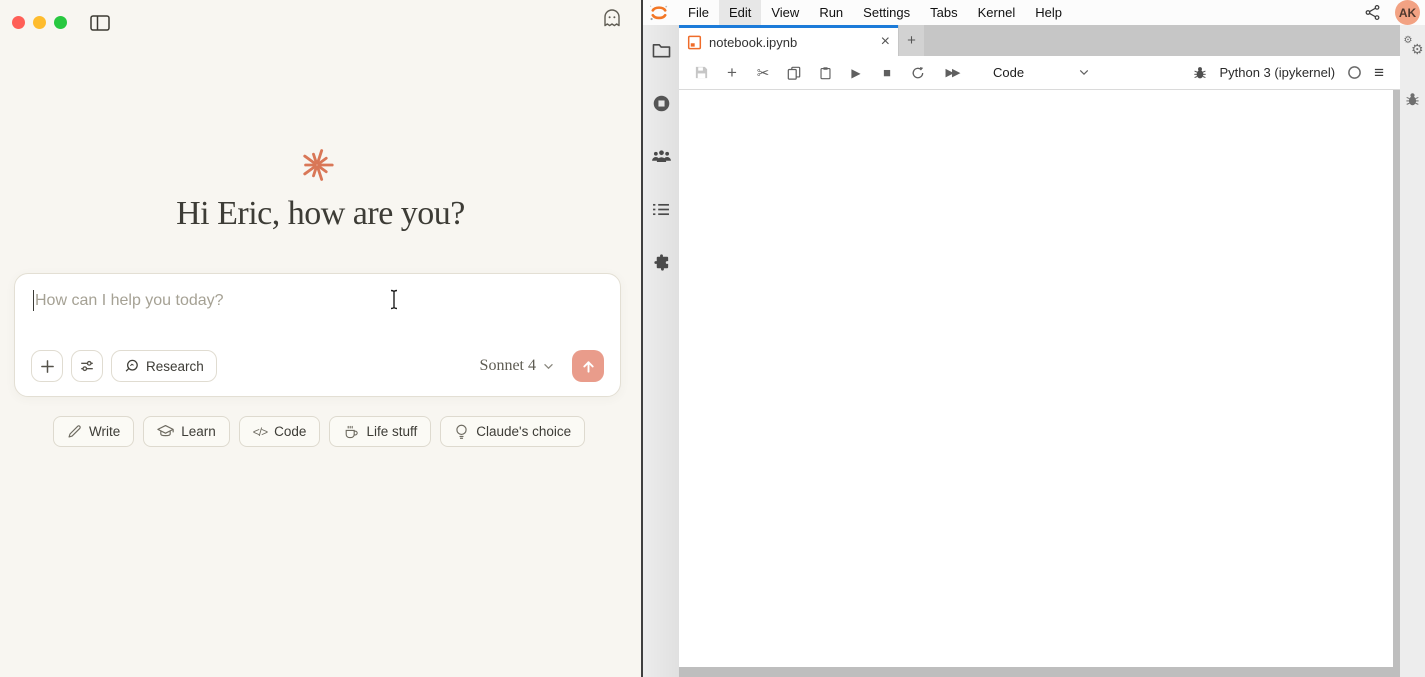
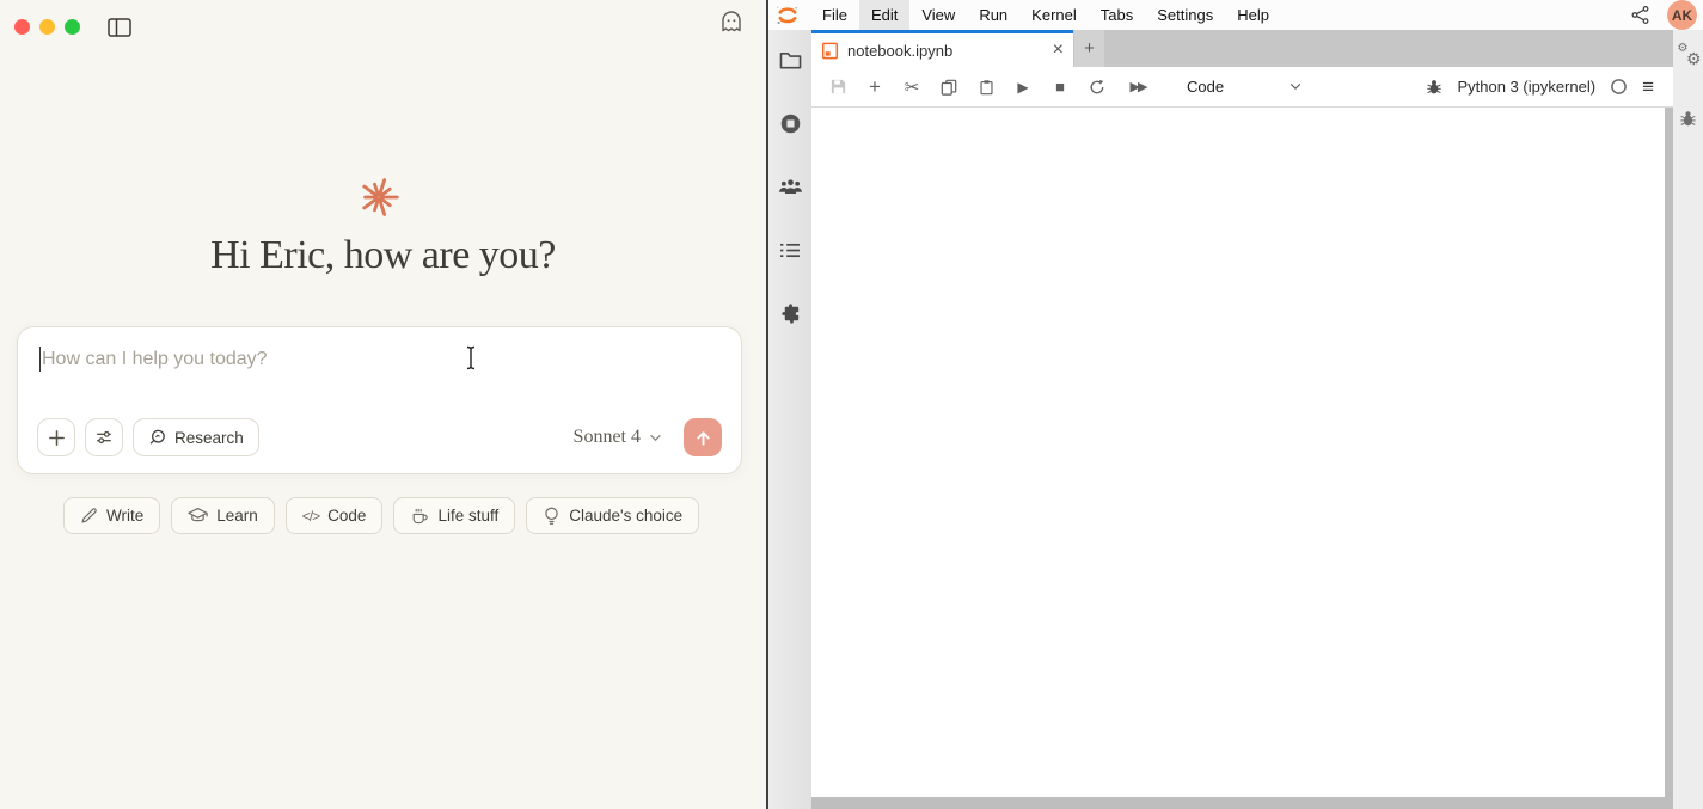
  Hi Eric, how are you?
  How can I help you today?
  Research
  Sonnet 4
  Write
  Learn
  </>
  Code
  Life stuff
  Claude's choice
  File
  Edit
  View
  Run
- Settings
+ Kernel
  Tabs
- Kernel
+ Settings
  Help
  AK
  notebook.ipynb
  ×
  +
  +
  ✂
  ▶
  ■
  ▶▶
  Code
  Python 3 (ipykernel)
  ≡
  ⚙
  ⚙
